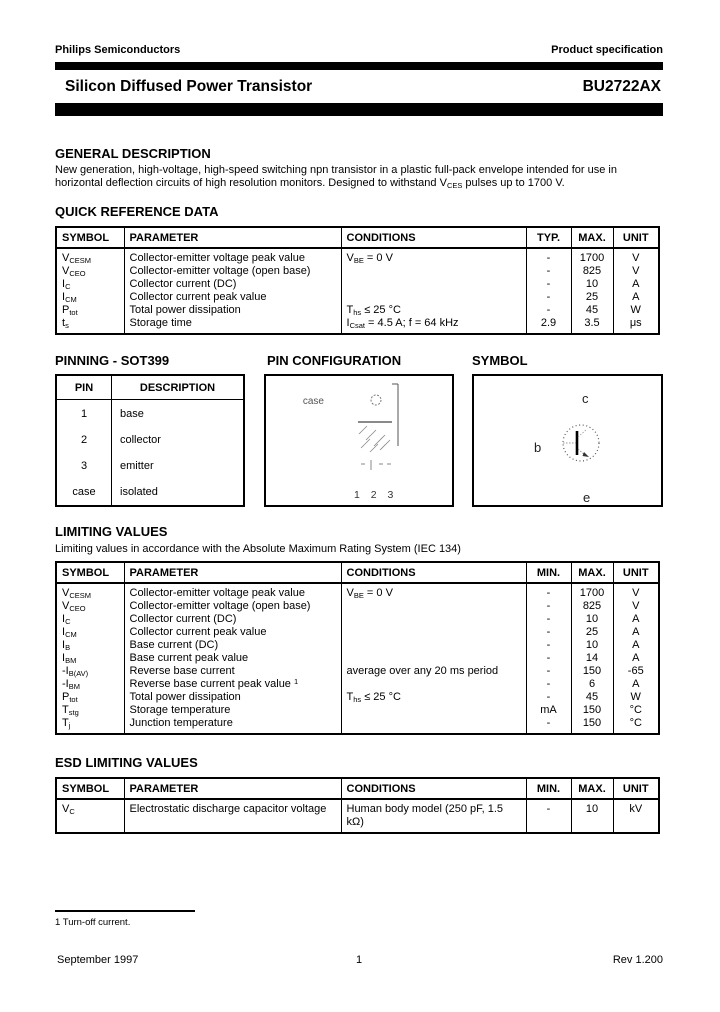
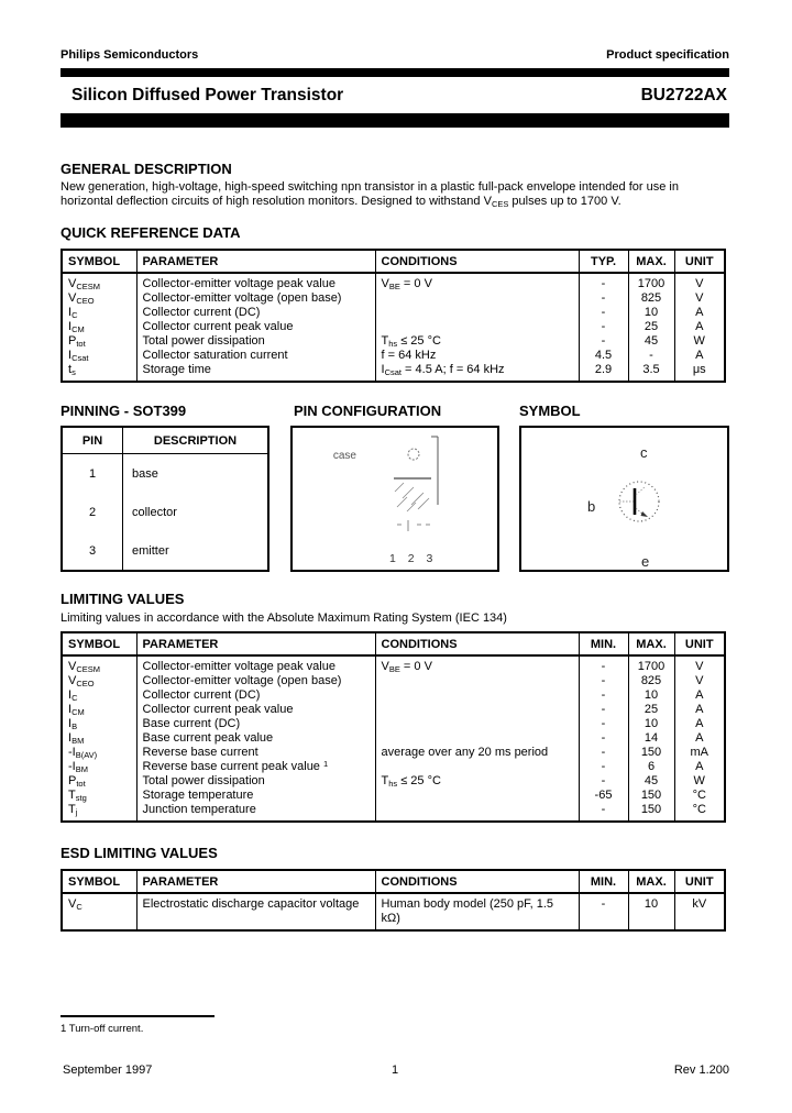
  Philips Semiconductors
  Product specification
  Silicon Diffused Power Transistor
  BU2722AX
  GENERAL DESCRIPTION
  New generation, high-voltage, high-speed switching npn transistor in a plastic full-pack envelope intended for use in horizontal deflection circuits of high resolution monitors. Designed to withstand VCES pulses up to 1700 V.
  QUICK REFERENCE DATA
  SYMBOL	PARAMETER	CONDITIONS	TYP.	MAX.	UNIT
  VCESM	Collector-emitter voltage peak value	VBE = 0 V	-	1700	V
  VCEO	Collector-emitter voltage (open base)		-	825	V
  IC	Collector current (DC)		-	10	A
  ICM	Collector current peak value		-	25	A
  Ptot	Total power dissipation	Ths ≤ 25 °C	-	45	W
+ ICsat	Collector saturation current	f = 64 kHz	4.5	-	A
  ts	Storage time	ICsat = 4.5 A; f = 64 kHz	2.9	3.5	μs
  PINNING - SOT399
  PIN CONFIGURATION
  SYMBOL
  PIN	DESCRIPTION
  1	base
  2	collector
  3	emitter
- case	isolated
  case
  1 2 3
  c
  b
  e
  LIMITING VALUES
  Limiting values in accordance with the Absolute Maximum Rating System (IEC 134)
  SYMBOL	PARAMETER	CONDITIONS	MIN.	MAX.	UNIT
  VCESM	Collector-emitter voltage peak value	VBE = 0 V	-	1700	V
  VCEO	Collector-emitter voltage (open base)		-	825	V
  IC	Collector current (DC)		-	10	A
  ICM	Collector current peak value		-	25	A
  IB	Base current (DC)		-	10	A
  IBM	Base current peak value		-	14	A
- -IB(AV)	Reverse base current	average over any 20 ms period	-	150	-65
+ -IB(AV)	Reverse base current	average over any 20 ms period	-	150	mA
  -IBM	Reverse base current peak value 1		-	6	A
  Ptot	Total power dissipation	Ths ≤ 25 °C	-	45	W
- Tstg	Storage temperature		mA	150	°C
+ Tstg	Storage temperature		-65	150	°C
  Tj	Junction temperature		-	150	°C
  ESD LIMITING VALUES
  SYMBOL	PARAMETER	CONDITIONS	MIN.	MAX.	UNIT
  VC	Electrostatic discharge capacitor voltage	Human body model (250 pF, 1.5 kΩ)	-	10	kV
  1 Turn-off current.
  September 1997
  1
  Rev 1.200
